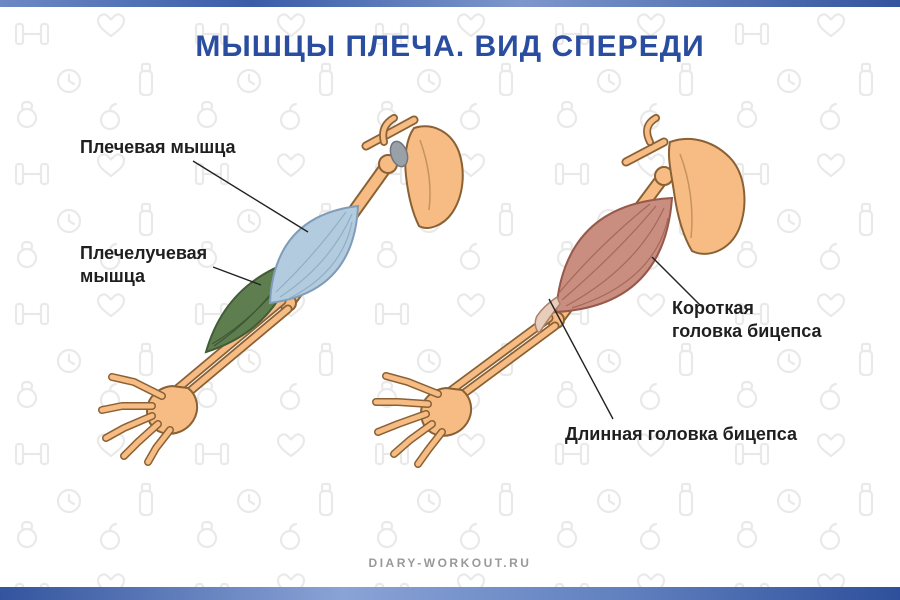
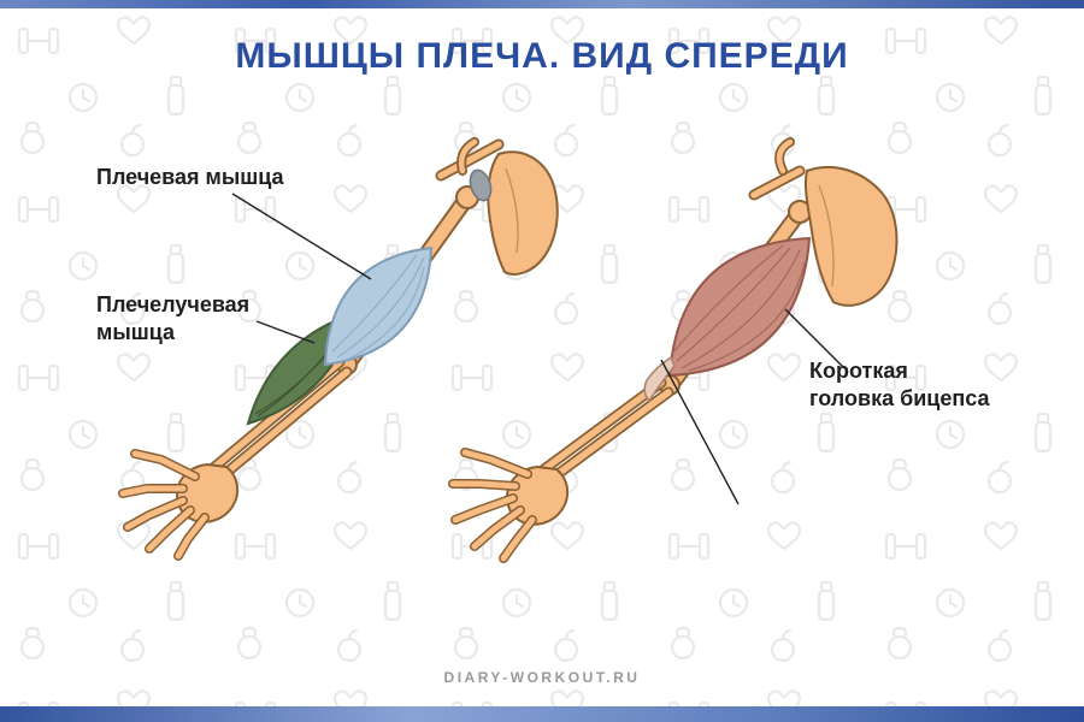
  МЫШЦЫ ПЛЕЧА. ВИД СПЕРЕДИ
  Плечевая мышца
  Плечелучевая
  мышца
  Короткая
  головка бицепса
- Длинная головка бицепса
  DIARY-WORKOUT.RU
